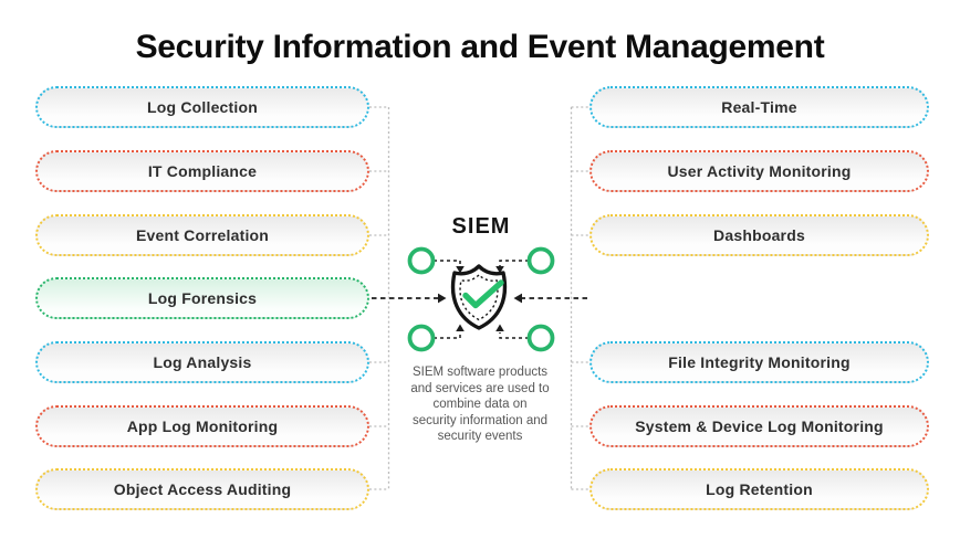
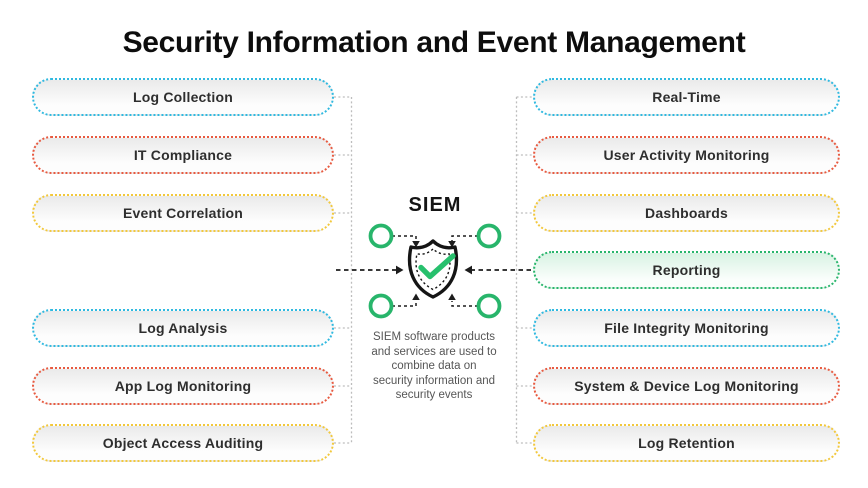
  Security Information and Event Management
  SIEM
  SIEM software products
  and services are used to
  combine data on
  security information and
  security events
  Log Collection
  IT Compliance
  Event Correlation
- Log Forensics
  Log Analysis
  App Log Monitoring
  Object Access Auditing
  Real-Time
  User Activity Monitoring
  Dashboards
+ Reporting
  File Integrity Monitoring
  System & Device Log Monitoring
  Log Retention
